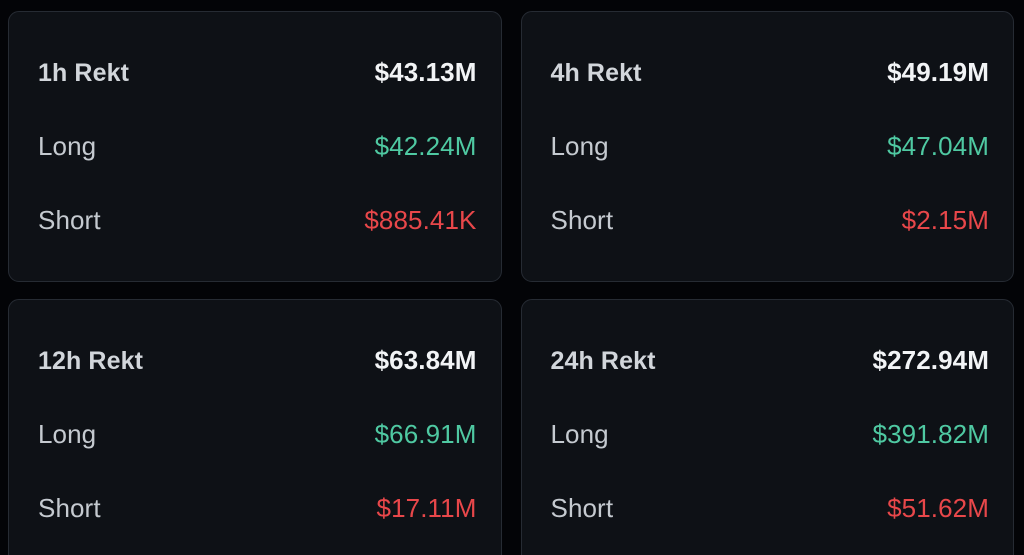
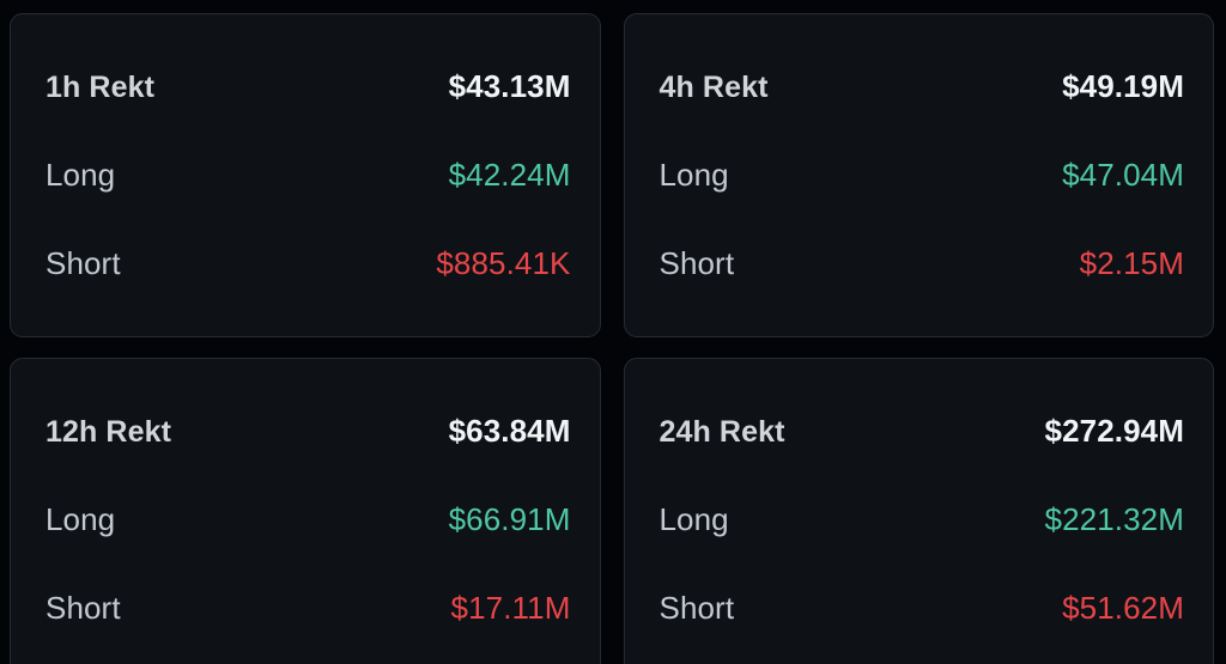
  1h Rekt
  $43.13M
  Long
  $42.24M
  Short
  $885.41K
  4h Rekt
  $49.19M
  Long
  $47.04M
  Short
  $2.15M
  12h Rekt
  $63.84M
  Long
  $66.91M
  Short
  $17.11M
  24h Rekt
  $272.94M
  Long
- $391.82M
+ $221.32M
  Short
  $51.62M
